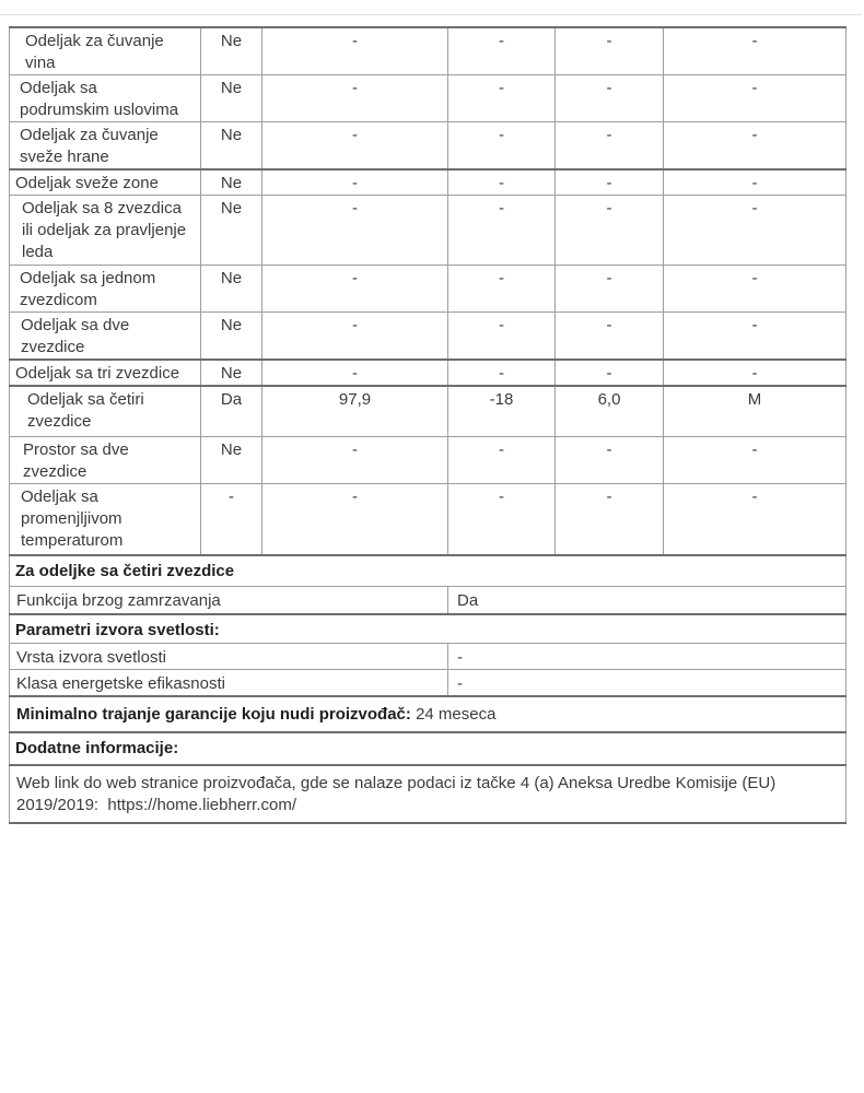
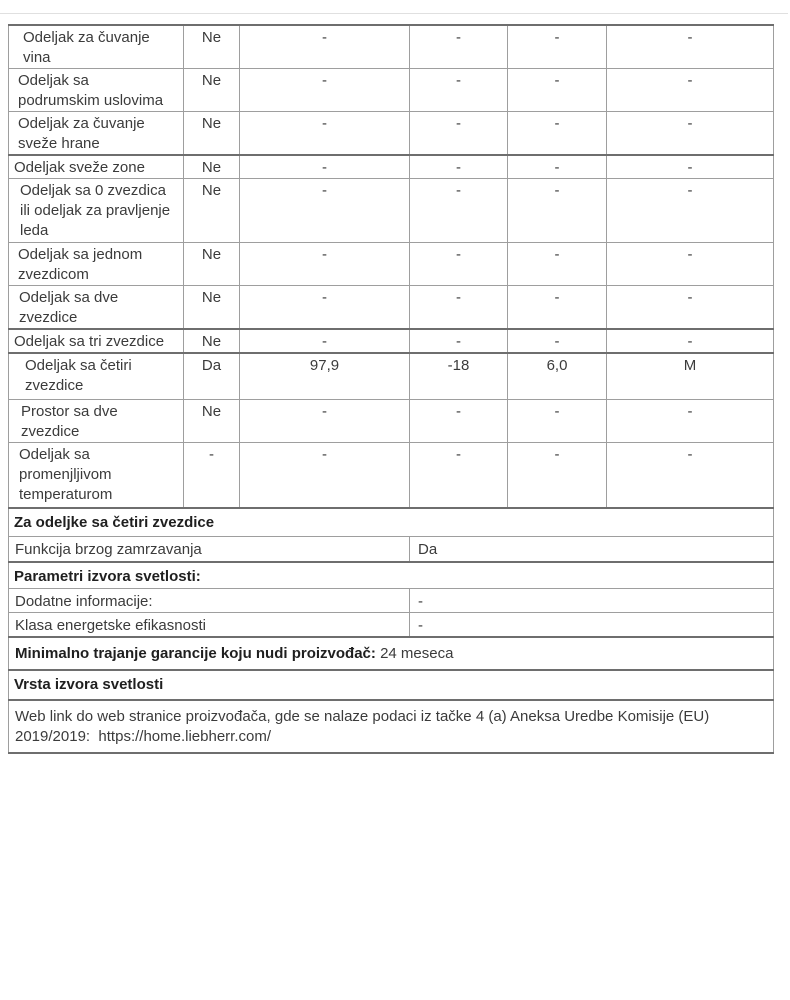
  Odeljak za čuvanjevina	Ne	-	-	-	-
  Odeljak sapodrumskim uslovima	Ne	-	-	-	-
  Odeljak za čuvanjesveže hrane	Ne	-	-	-	-
  Odeljak sveže zone	Ne	-	-	-	-
- Odeljak sa 8 zvezdicaili odeljak za pravljenjeleda	Ne	-	-	-	-
+ Odeljak sa 0 zvezdicaili odeljak za pravljenjeleda	Ne	-	-	-	-
  Odeljak sa jednomzvezdicom	Ne	-	-	-	-
  Odeljak sa dvezvezdice	Ne	-	-	-	-
  Odeljak sa tri zvezdice	Ne	-	-	-	-
  Odeljak sa četirizvezdice	Da	97,9	-18	6,0	M
  Prostor sa dvezvezdice	Ne	-	-	-	-
  Odeljak sapromenjljivomtemperaturom	-	-	-	-	-
  Za odeljke sa četiri zvezdice
  Funkcija brzog zamrzavanja	Da
  Parametri izvora svetlosti:
- Vrsta izvora svetlosti	-
+ Dodatne informacije:	-
  Klasa energetske efikasnosti	-
  Minimalno trajanje garancije koju nudi proizvođač: 24 meseca
- Dodatne informacije:
+ Vrsta izvora svetlosti
  Web link do web stranice proizvođača, gde se nalaze podaci iz tačke 4 (a) Aneksa Uredbe Komisije (EU)2019/2019: https://home.liebherr.com/
